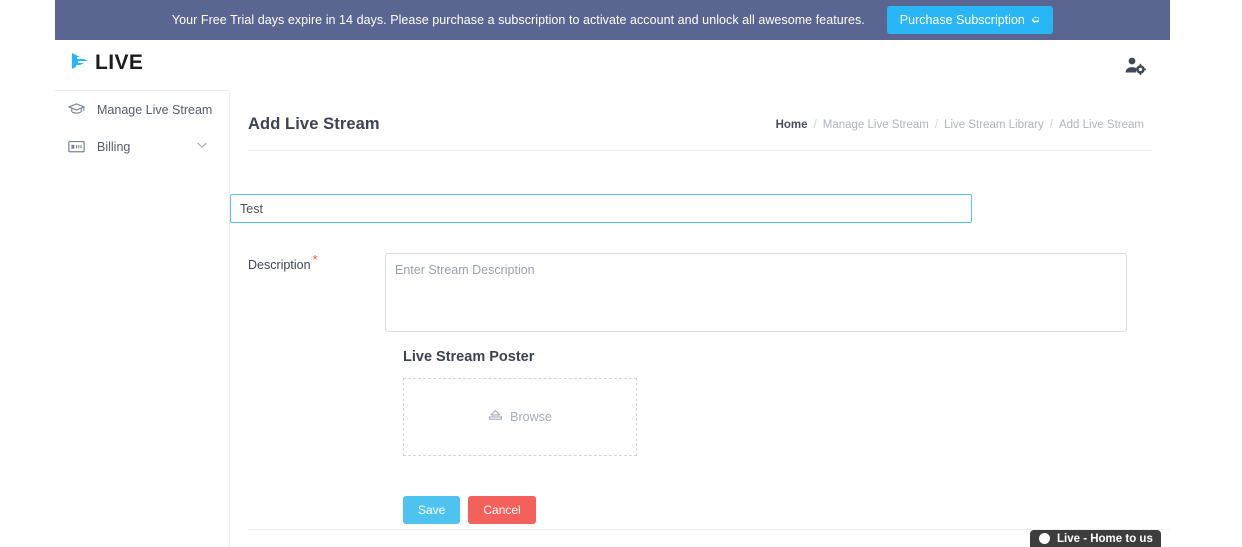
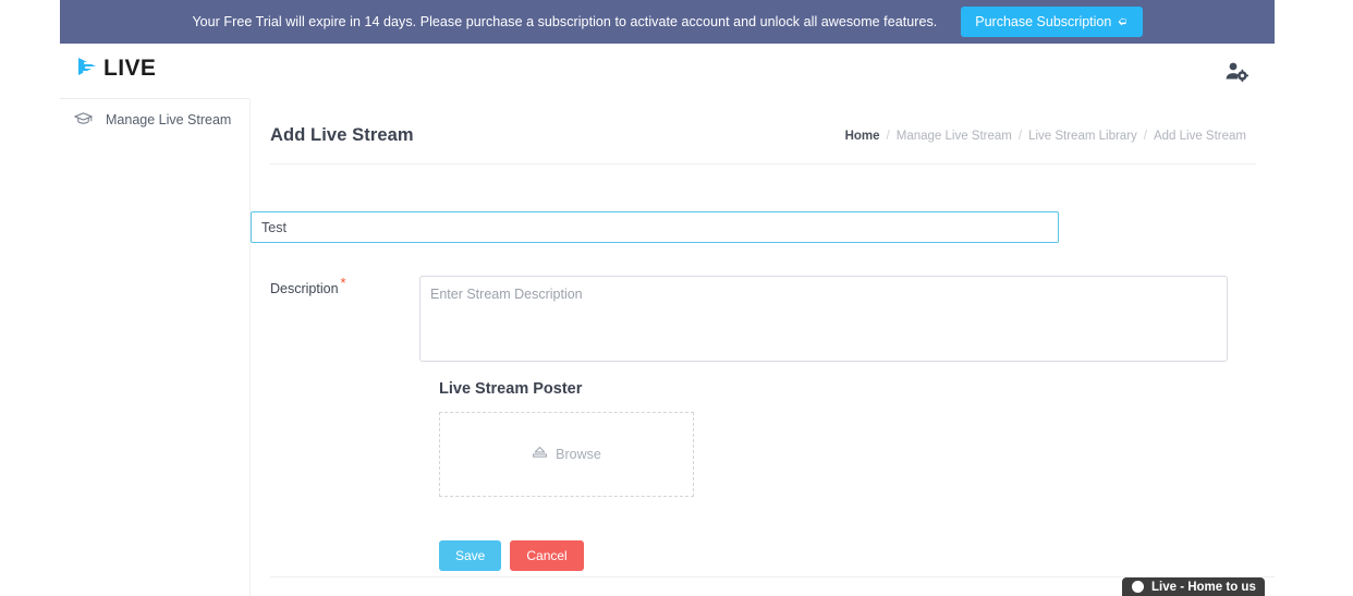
- Your Free Trial days expire in 14 days. Please purchase a subscription to activate account and unlock all awesome features.
+ Your Free Trial will expire in 14 days. Please purchase a subscription to activate account and unlock all awesome features.
  Purchase Subscription
  LIVE
  Manage Live Stream
- Billing
  Add Live Stream
  Home
  /
  Manage Live Stream
  /
  Live Stream Library
  /
  Add Live Stream
  Test
  Description *
  Enter Stream Description
  Live Stream Poster
  Browse
  Save
  Cancel
  Live - Home to us
